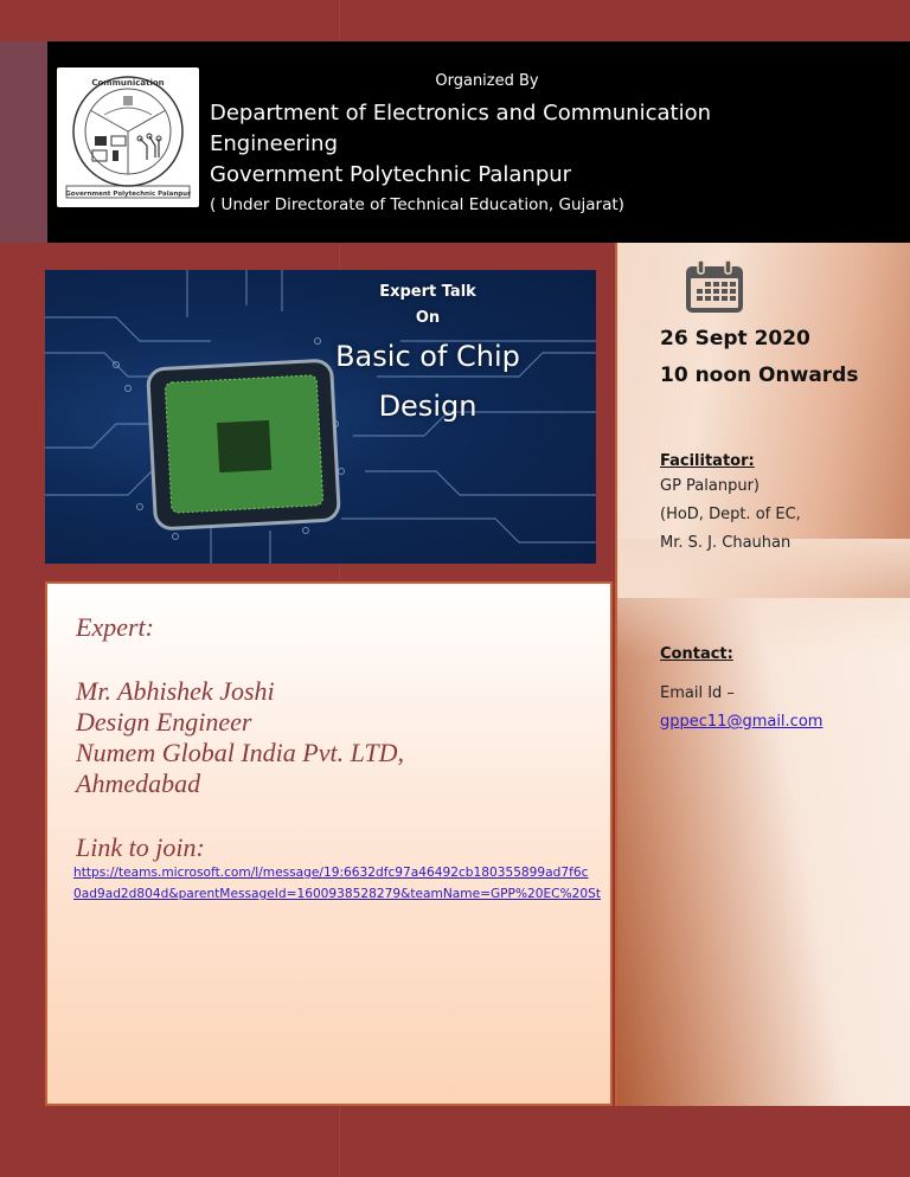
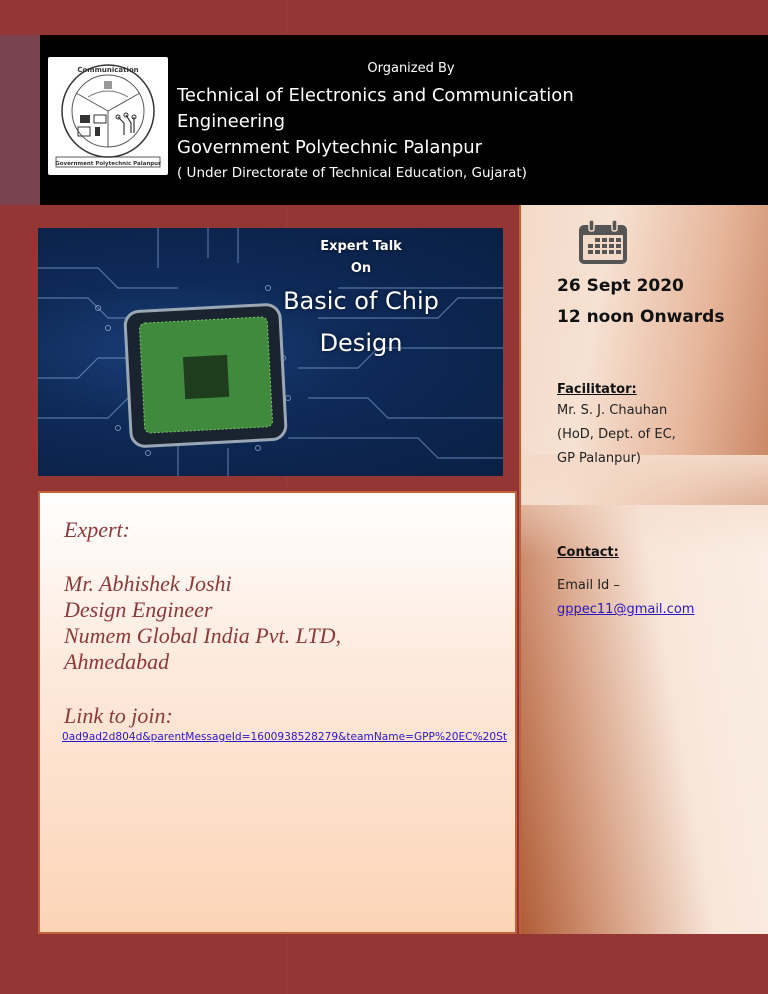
  Communication
  Organized By
- Department of Electronics and Communication
+ Technical of Electronics and Communication
  Engineering
  Government Polytechnic Palanpur
  ( Under Directorate of Technical Education, Gujarat)
  Expert Talk
  On
  Basic of Chip
  Design
  Expert:
  Mr. Abhishek Joshi
  Design Engineer
  Numem Global India Pvt. LTD,
  Ahmedabad
  Link to join:
- https://teams.microsoft.com/l/message/19:6632dfc97a46492cb180355899ad7f6c
  0ad9ad2d804d&parentMessageId=1600938528279&teamName=GPP%20EC%20St
  26 Sept 2020
- 10 noon Onwards
+ 12 noon Onwards
  Facilitator:
- GP Palanpur)
+ Mr. S. J. Chauhan
  (HoD, Dept. of EC,
- Mr. S. J. Chauhan
+ GP Palanpur)
  Contact:
  Email Id –
  gppec11@gmail.com
